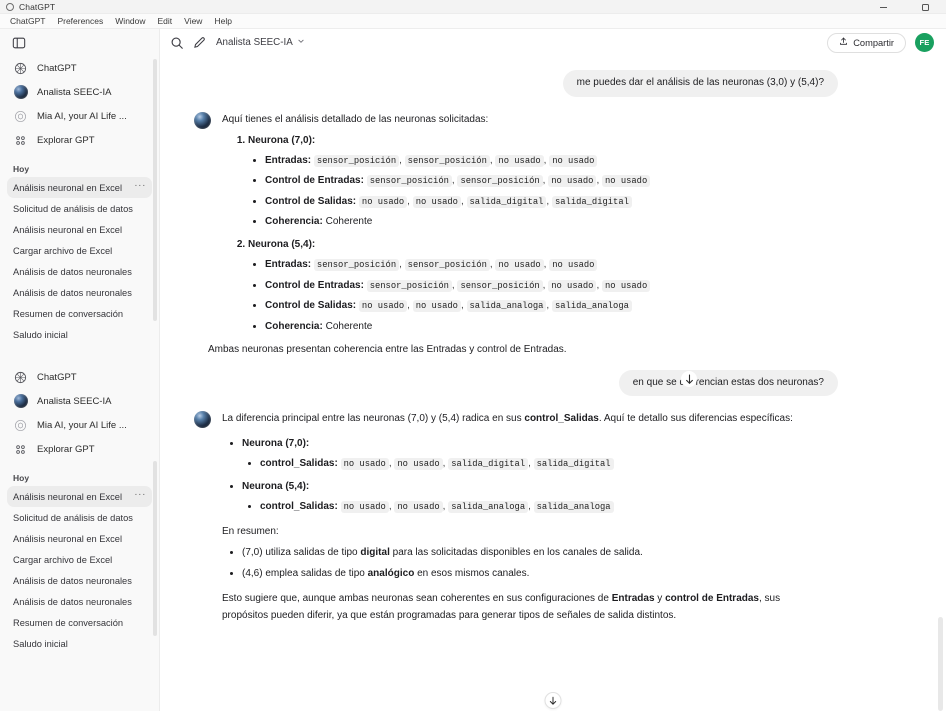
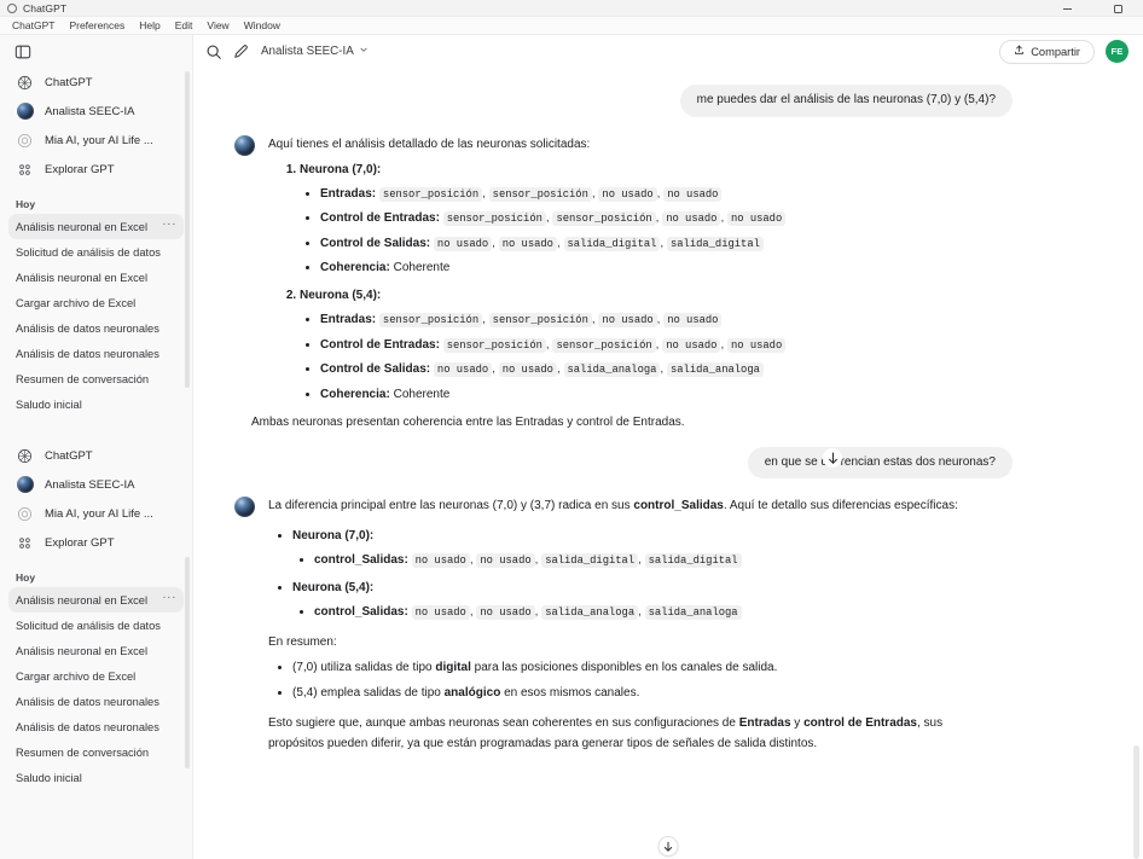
  ChatGPT
  ChatGPT
  Preferences
- Window
+ Help
  Edit
  View
- Help
+ Window
  ChatGPT
  Analista SEEC-IA
  Mia AI, your AI Life ...
  Explorar GPT
  Hoy
  Análisis neuronal en Excel
  ···
  Solicitud de análisis de datos
  Análisis neuronal en Excel
  Cargar archivo de Excel
  Análisis de datos neuronales
  Análisis de datos neuronales
  Resumen de conversación
  Saludo inicial
  ChatGPT
  Analista SEEC-IA
  Mia AI, your AI Life ...
  Explorar GPT
  Hoy
  Análisis neuronal en Excel
  ···
  Solicitud de análisis de datos
  Análisis neuronal en Excel
  Cargar archivo de Excel
  Análisis de datos neuronales
  Análisis de datos neuronales
  Resumen de conversación
  Saludo inicial
  Analista SEEC-IA
  Compartir
  FE
- me puedes dar el análisis de las neuronas (3,0) y (5,4)?
+ me puedes dar el análisis de las neuronas (7,0) y (5,4)?
  Aquí tienes el análisis detallado de las neuronas solicitadas:
  Neurona (7,0):
  Entradas: sensor_posición , sensor_posición , no usado , no usado
  Control de Entradas: sensor_posición , sensor_posición , no usado , no usado
  Control de Salidas: no usado , no usado , salida_digital , salida_digital
  Coherencia: Coherente
  Neurona (5,4):
  Entradas: sensor_posición , sensor_posición , no usado , no usado
  Control de Entradas: sensor_posición , sensor_posición , no usado , no usado
  Control de Salidas: no usado , no usado , salida_analoga , salida_analoga
  Coherencia: Coherente
  Ambas neuronas presentan coherencia entre las Entradas y control de Entradas.
  en que serencian estas dos neuronas?
- La diferencia principal entre las neuronas (7,0) y (5,4) radica en sus control_Salidas. Aquí te detallo sus diferencias específicas:
+ La diferencia principal entre las neuronas (7,0) y (3,7) radica en sus control_Salidas. Aquí te detallo sus diferencias específicas:
  Neurona (7,0):
  control_Salidas: no usado , no usado , salida_digital , salida_digital
  Neurona (5,4):
  control_Salidas: no usado , no usado , salida_analoga , salida_analoga
  En resumen:
- (7,0) utiliza salidas de tipo digital para las solicitadas disponibles en los canales de salida.
+ (7,0) utiliza salidas de tipo digital para las posiciones disponibles en los canales de salida.
- (4,6) emplea salidas de tipo analógico en esos mismos canales.
+ (5,4) emplea salidas de tipo analógico en esos mismos canales.
  Esto sugiere que, aunque ambas neuronas sean coherentes en sus configuraciones de Entradas y control de Entradas, sus propósitos pueden diferir, ya que están programadas para generar tipos de señales de salida distintos.
